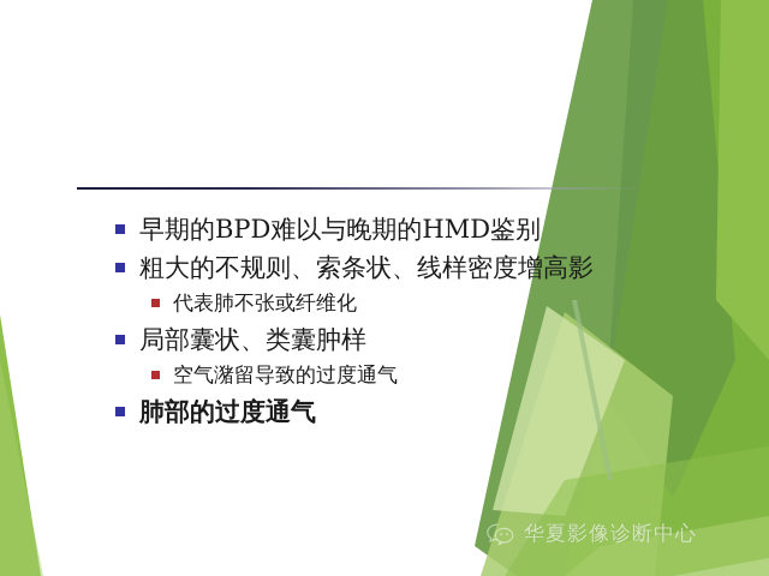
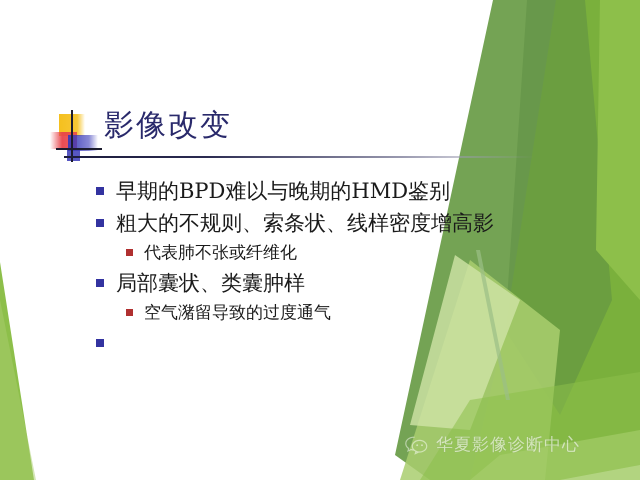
+ 影像改变
  早期的BPD难以与晚期的HMD鉴别
  粗大的不规则、索条状、线样密度增高影
  代表肺不张或纤维化
  局部囊状、类囊肿样
  空气潴留导致的过度通气
- 肺部的过度通气
  华夏影像诊断中心
